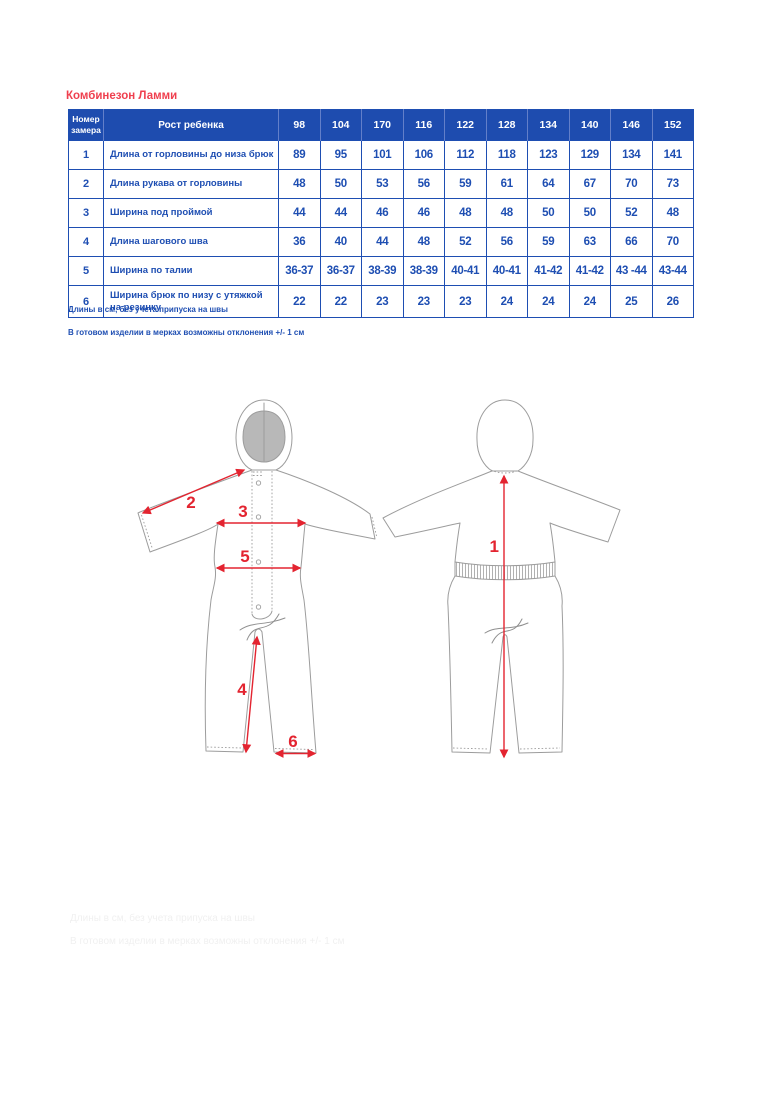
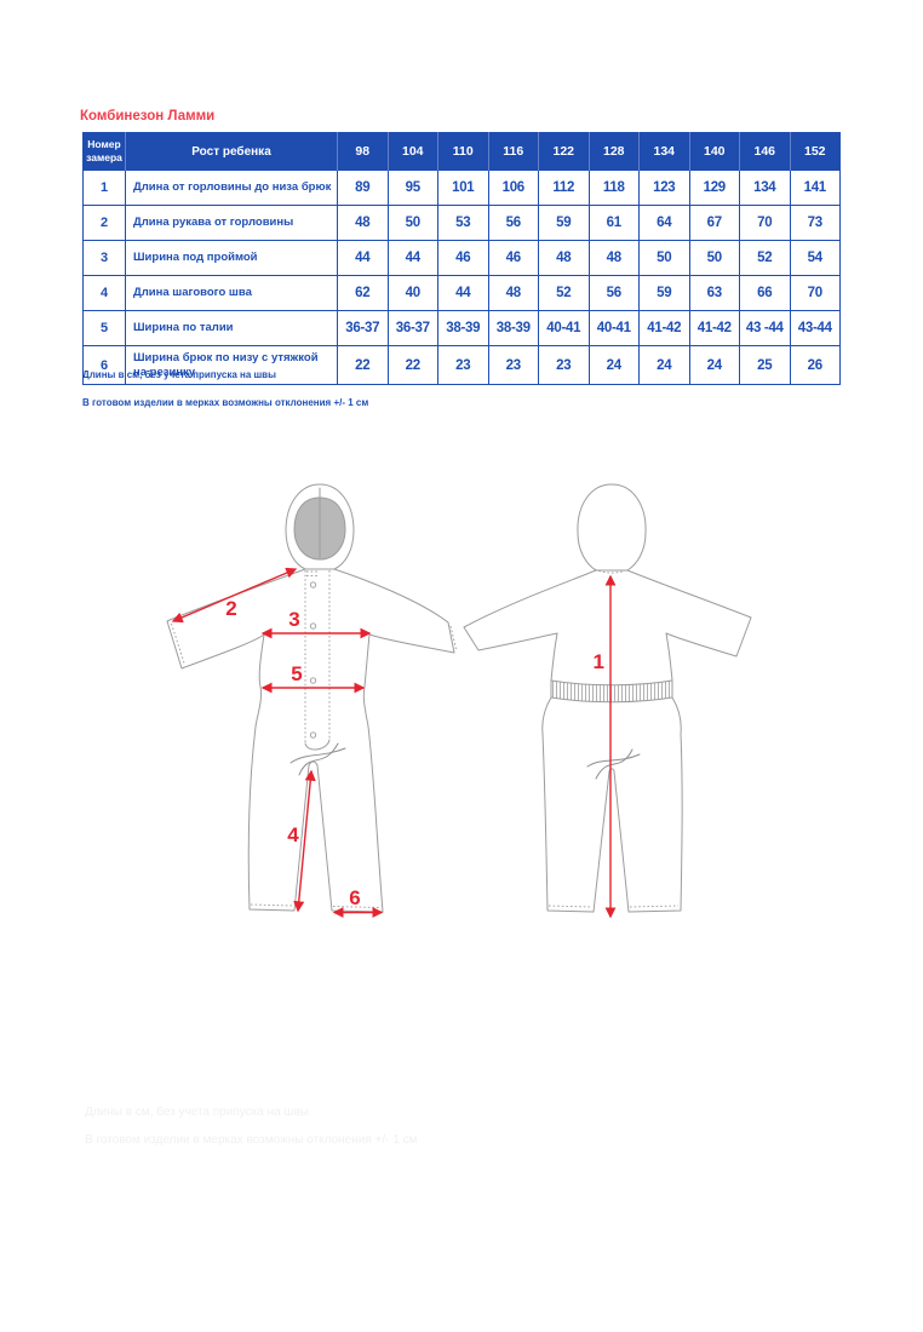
  Комбинезон Ламми
- Номер замера	Рост ребенка	98	104	170	116	122	128	134	140	146	152
+ Номер замера	Рост ребенка	98	104	110	116	122	128	134	140	146	152
  1	Длина от горловины до низа брюк	89	95	101	106	112	118	123	129	134	141
  2	Длина рукава от горловины	48	50	53	56	59	61	64	67	70	73
- 3	Ширина под проймой	44	44	46	46	48	48	50	50	52	48
+ 3	Ширина под проймой	44	44	46	46	48	48	50	50	52	54
- 4	Длина шагового шва	36	40	44	48	52	56	59	63	66	70
+ 4	Длина шагового шва	62	40	44	48	52	56	59	63	66	70
  5	Ширина по талии	36-37	36-37	38-39	38-39	40-41	40-41	41-42	41-42	43 -44	43-44
  6	Ширина брюк по низу с утяжкой на резинку	22	22	23	23	23	24	24	24	25	26
  Длины в см, без учета припуска на швы
  В готовом изделии в мерках возможны отклонения +/- 1 см
  2
  3
  5
  4
  6
  1
